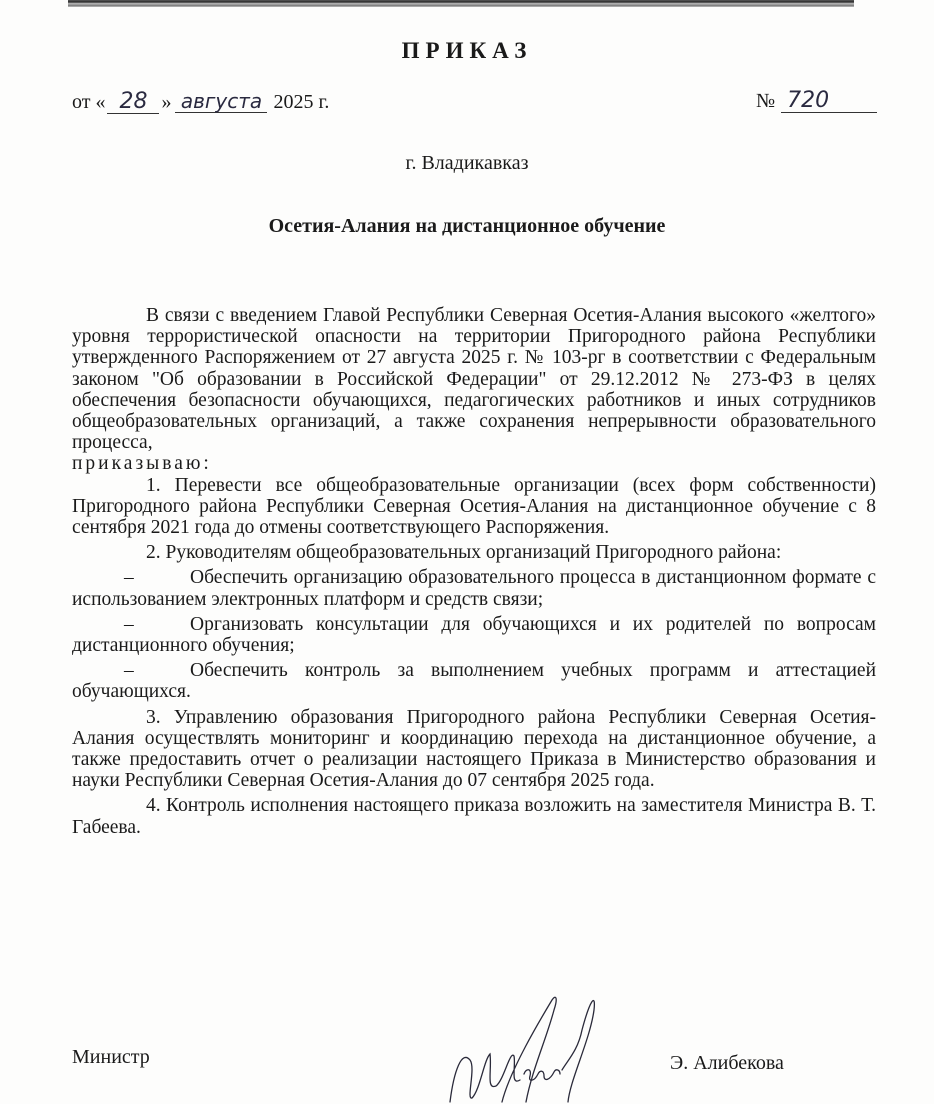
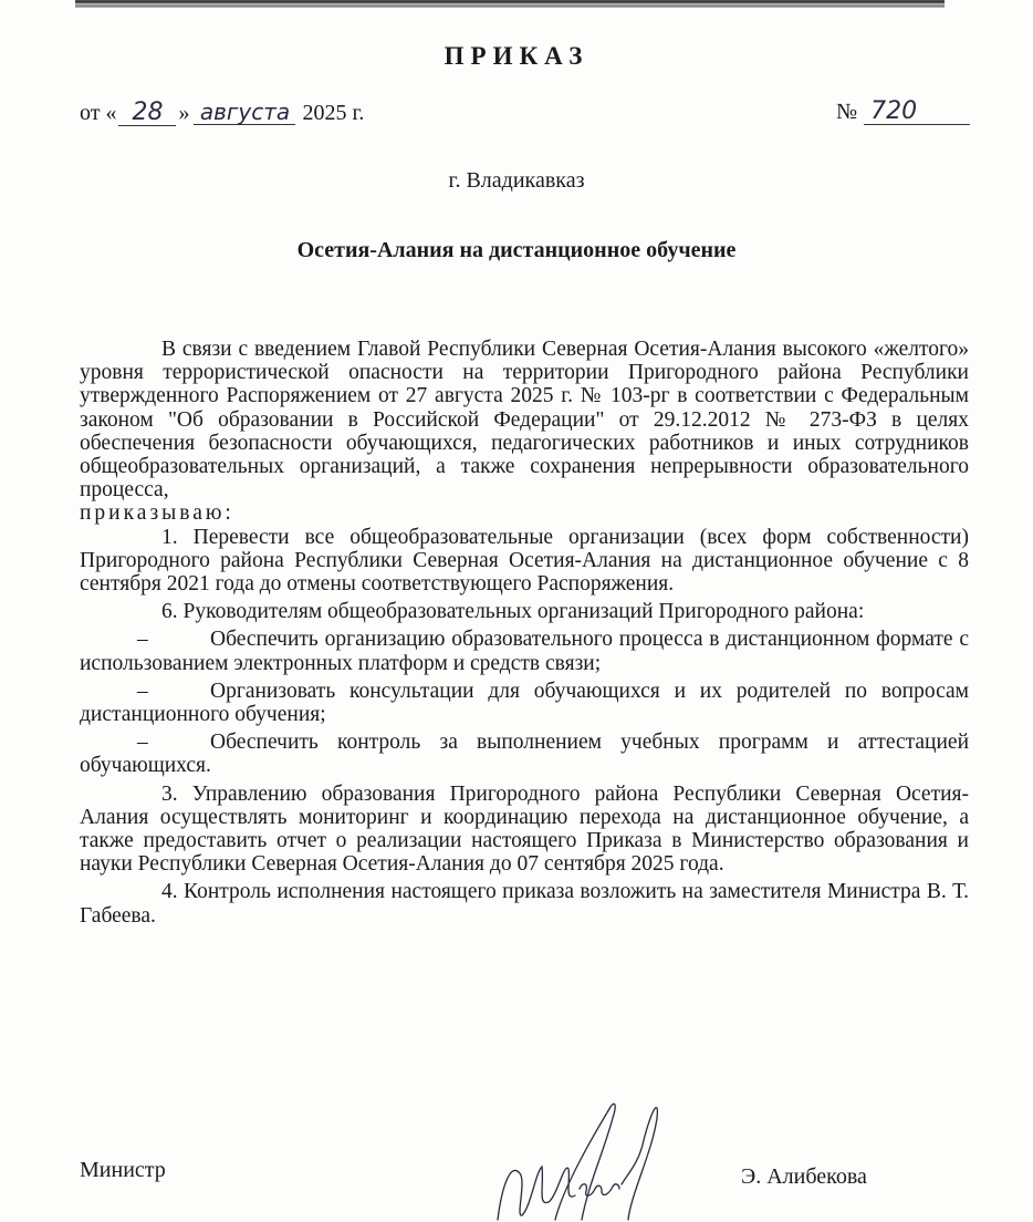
  ПРИКАЗ
  от «
  28
  »
  августа
  2025 г.
  №
  720
  г. Владикавказ
  Осетия-Алания на дистанционное обучение
  В связи с введением Главой Республики Северная Осетия-Алания высокого «желтого» уровня террористической опасности на территории Пригородного района Республики утвержденного Распоряжением от 27 августа 2025 г. № 103-рг в соответствии с Федеральным законом "Об образовании в Российской Федерации" от 29.12.2012 № 273-ФЗ в целях обеспечения безопасности обучающихся, педагогических работников и иных сотрудников общеобразовательных организаций, а также сохранения непрерывности образовательного процесса,
  приказываю:
  1. Перевести все общеобразовательные организации (всех форм собственности) Пригородного района Республики Северная Осетия-Алания на дистанционное обучение с 8 сентября 2021 года до отмены соответствующего Распоряжения.
- 2. Руководителям общеобразовательных организаций Пригородного района:
+ 6. Руководителям общеобразовательных организаций Пригородного района:
  – Обеспечить организацию образовательного процесса в дистанционном формате с использованием электронных платформ и средств связи;
  – Организовать консультации для обучающихся и их родителей по вопросам дистанционного обучения;
  – Обеспечить контроль за выполнением учебных программ и аттестацией обучающихся.
  3. Управлению образования Пригородного района Республики Северная Осетия-Алания осуществлять мониторинг и координацию перехода на дистанционное обучение, а также предоставить отчет о реализации настоящего Приказа в Министерство образования и науки Республики Северная Осетия-Алания до 07 сентября 2025 года.
  4. Контроль исполнения настоящего приказа возложить на заместителя Министра В. Т. Габеева.
  Министр
  Э. Алибекова
